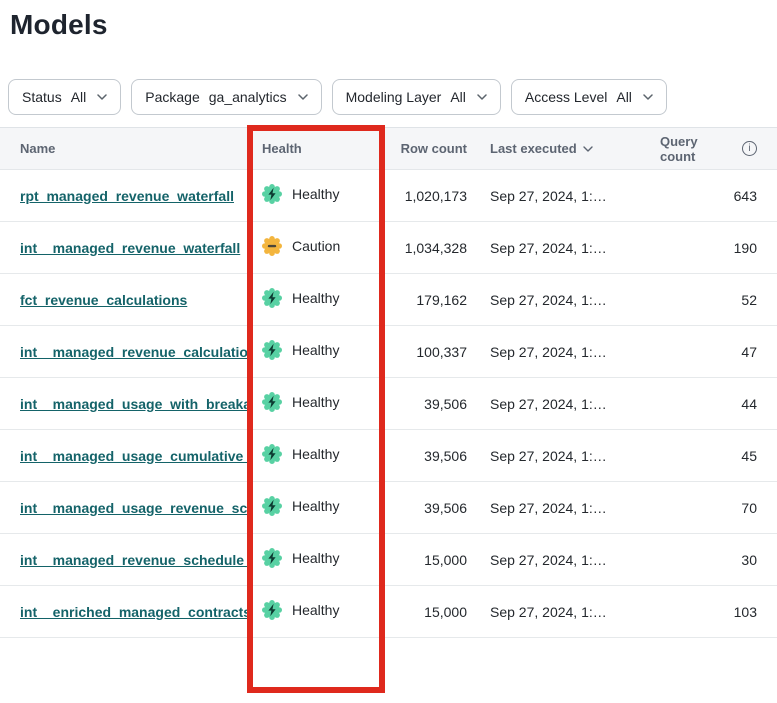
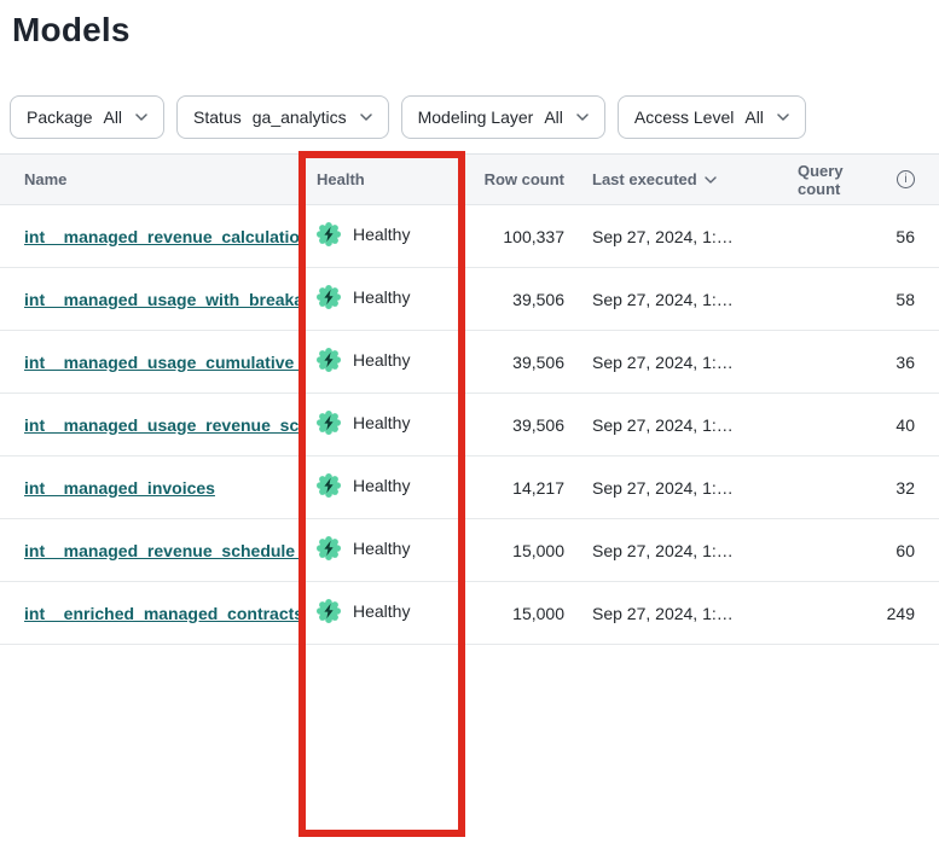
  Models
- Status
+ Package
  All
- Package
+ Status
  ga_analytics
  Modeling Layer
  All
  Access Level
  All
  Name	Health	Row count	Last executed	Query counti
- rpt_managed_revenue_waterfall	Healthy	1,020,173	Sep 27, 2024, 1:…	643
- int__managed_revenue_waterfall	Caution	1,034,328	Sep 27, 2024, 1:…	190
- fct_revenue_calculations	Healthy	179,162	Sep 27, 2024, 1:…	52
- int__managed_revenue_calculatio	Healthy	100,337	Sep 27, 2024, 1:…	47
+ int__managed_revenue_calculatio	Healthy	100,337	Sep 27, 2024, 1:…	56
- int__managed_usage_with_break	Healthy	39,506	Sep 27, 2024, 1:…	44
+ int__managed_usage_with_break	Healthy	39,506	Sep 27, 2024, 1:…	58
- int__managed_usage_cumulative	Healthy	39,506	Sep 27, 2024, 1:…	45
+ int__managed_usage_cumulative	Healthy	39,506	Sep 27, 2024, 1:…	36
- int__managed_usage_revenue_sc	Healthy	39,506	Sep 27, 2024, 1:…	70
+ int__managed_usage_revenue_sc	Healthy	39,506	Sep 27, 2024, 1:…	40
+ int__managed_invoices	Healthy	14,217	Sep 27, 2024, 1:…	32
- int__managed_revenue_schedule	Healthy	15,000	Sep 27, 2024, 1:…	30
+ int__managed_revenue_schedule	Healthy	15,000	Sep 27, 2024, 1:…	60
- int__enriched_managed_contract	Healthy	15,000	Sep 27, 2024, 1:…	103
+ int__enriched_managed_contract	Healthy	15,000	Sep 27, 2024, 1:…	249
